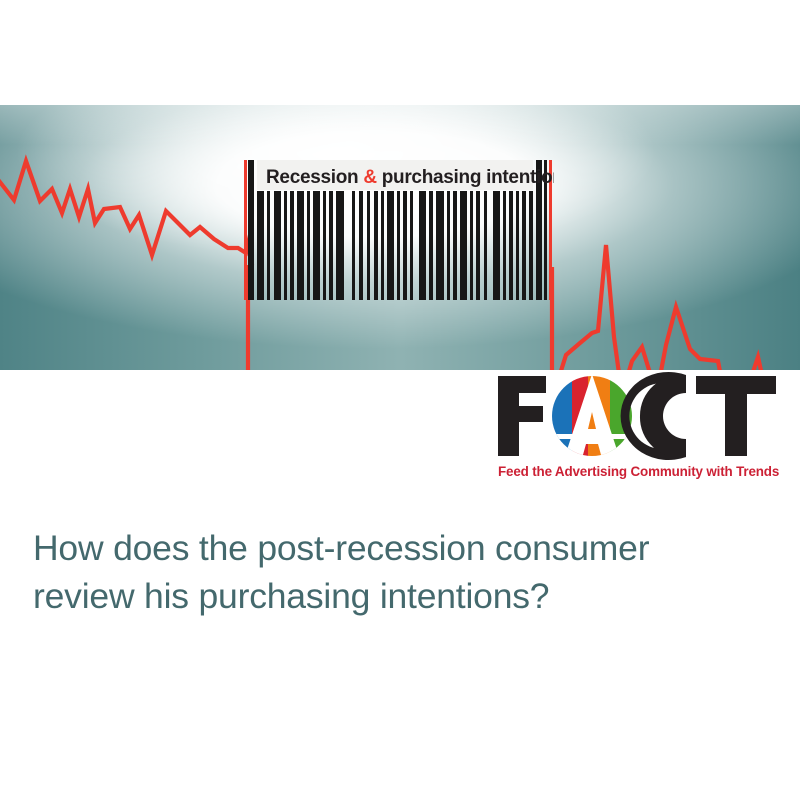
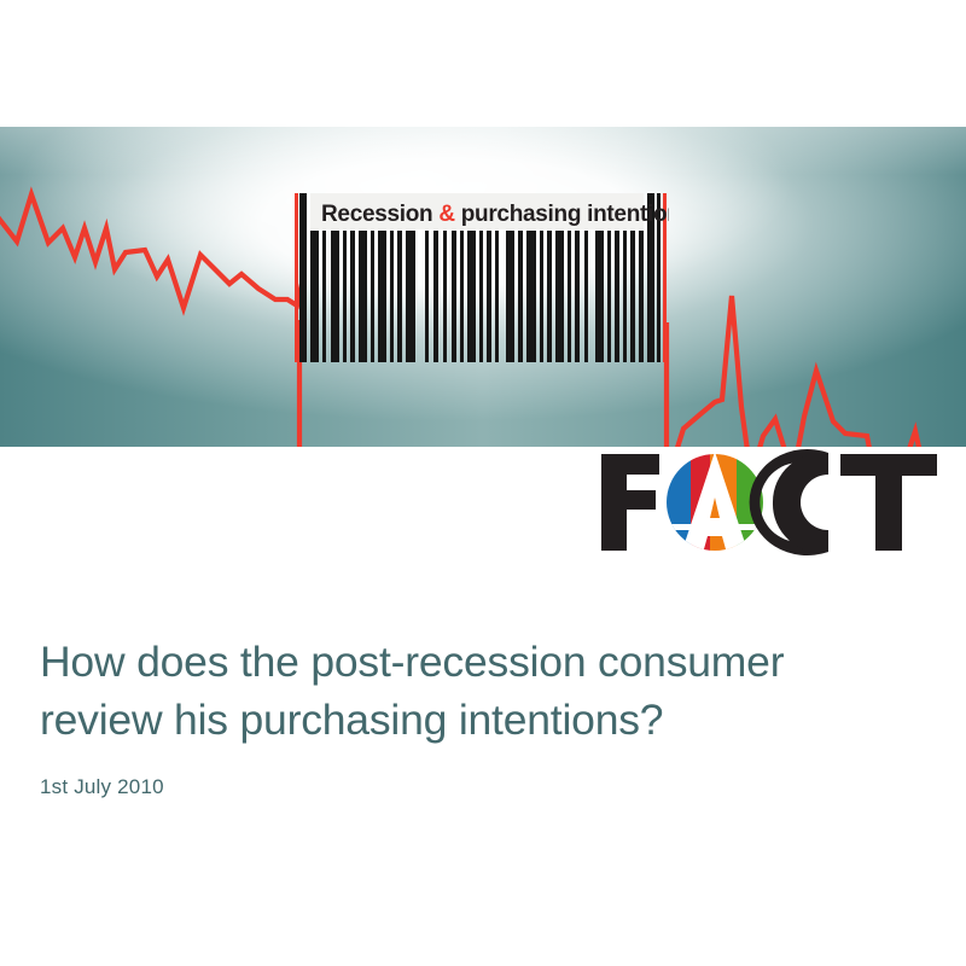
  Recession & purchasing intentio
- Feed the Advertising Community with Trends
  How does the post-recession consumer
  review his purchasing intentions?
+ 1st July 2010
